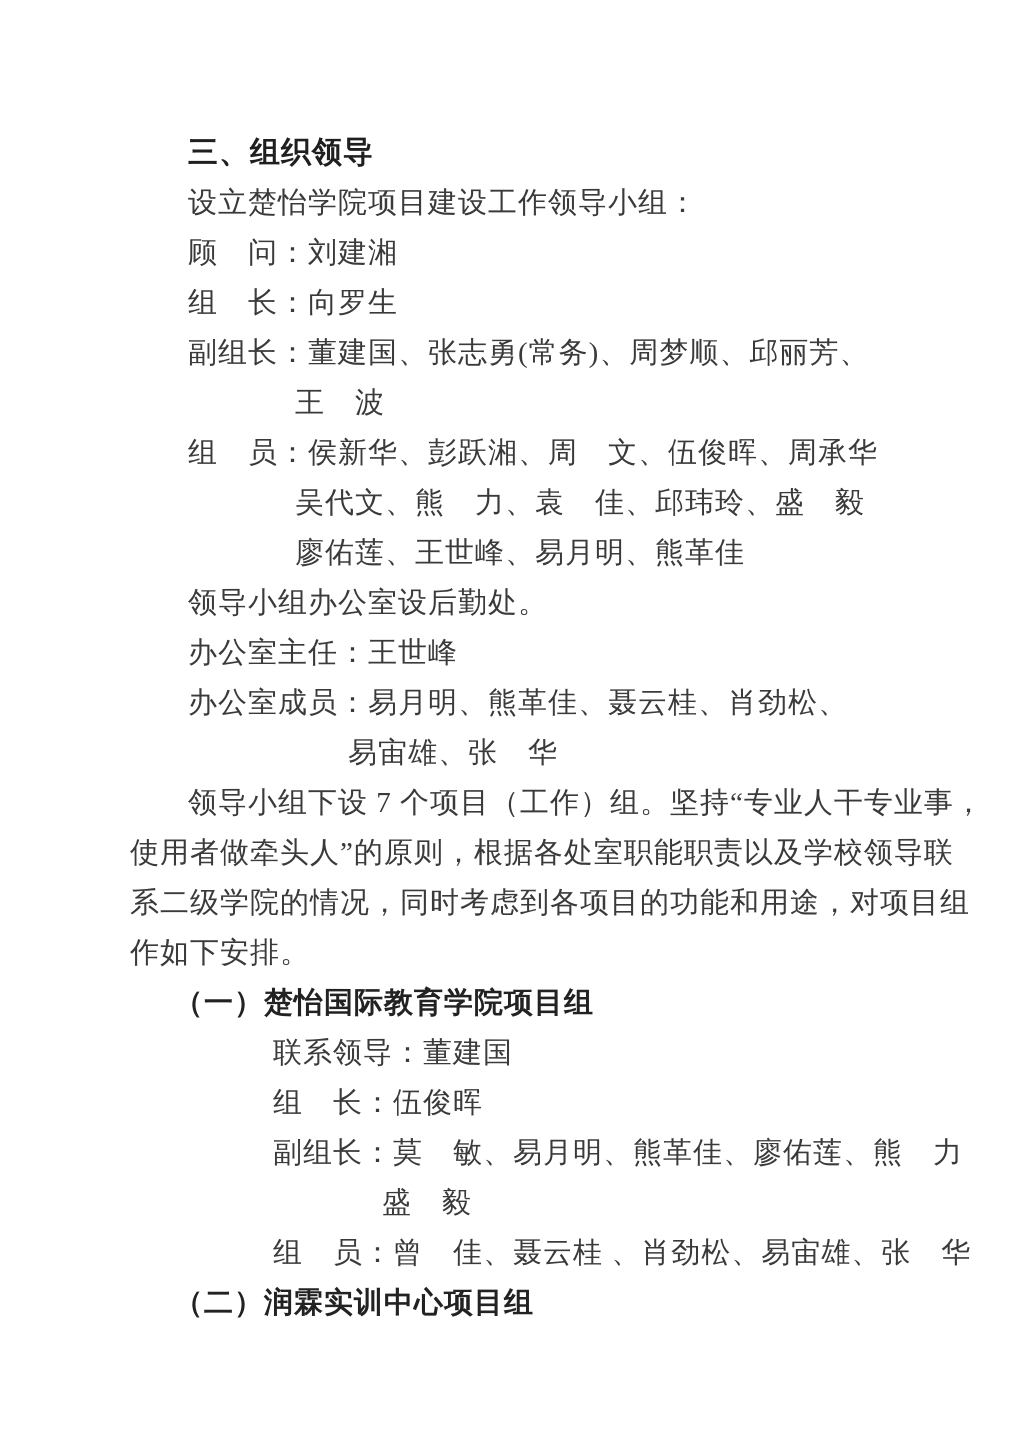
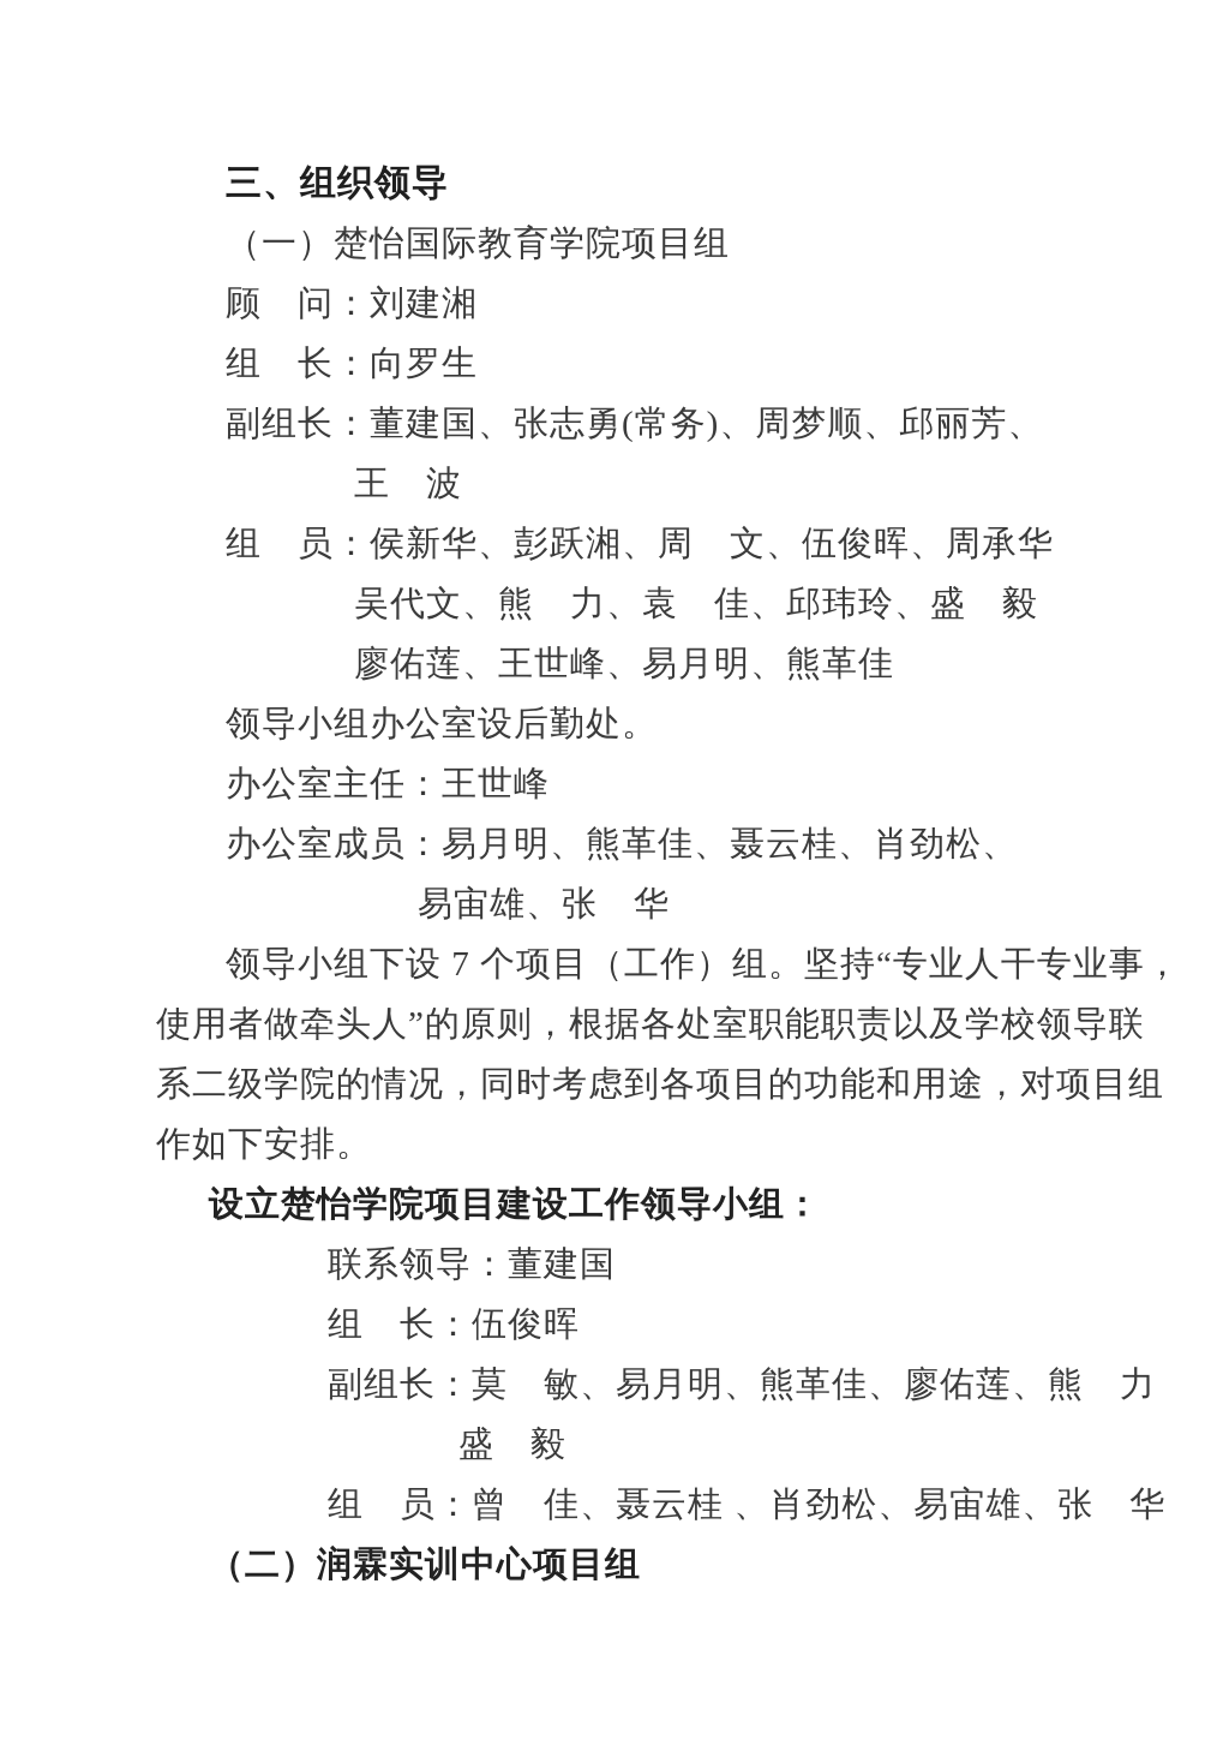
  三、组织领导
- 设立楚怡学院项目建设工作领导小组：
+ （一）楚怡国际教育学院项目组
  顾 问：刘建湘
  组 长：向罗生
  副组长：董建国、张志勇(常务)、周梦顺、邱丽芳、
  王 波
  组 员：侯新华、彭跃湘、周 文、伍俊晖、周承华
  吴代文、熊 力、袁 佳、邱玮玲、盛 毅
  廖佑莲、王世峰、易月明、熊革佳
  领导小组办公室设后勤处。
  办公室主任：王世峰
  办公室成员：易月明、熊革佳、聂云桂、肖劲松、
  易宙雄、张 华
  领导小组下设 7 个项目（工作）组。坚持“专业人干专业事，
  使用者做牵头人”的原则，根据各处室职能职责以及学校领导联
  系二级学院的情况，同时考虑到各项目的功能和用途，对项目组
  作如下安排。
- （一）楚怡国际教育学院项目组
+ 设立楚怡学院项目建设工作领导小组：
  联系领导：董建国
  组 长：伍俊晖
  副组长：莫 敏、易月明、熊革佳、廖佑莲、熊 力
  盛 毅
  组 员：曾 佳、聂云桂 、肖劲松、易宙雄、张 华
  （二）润霖实训中心项目组
